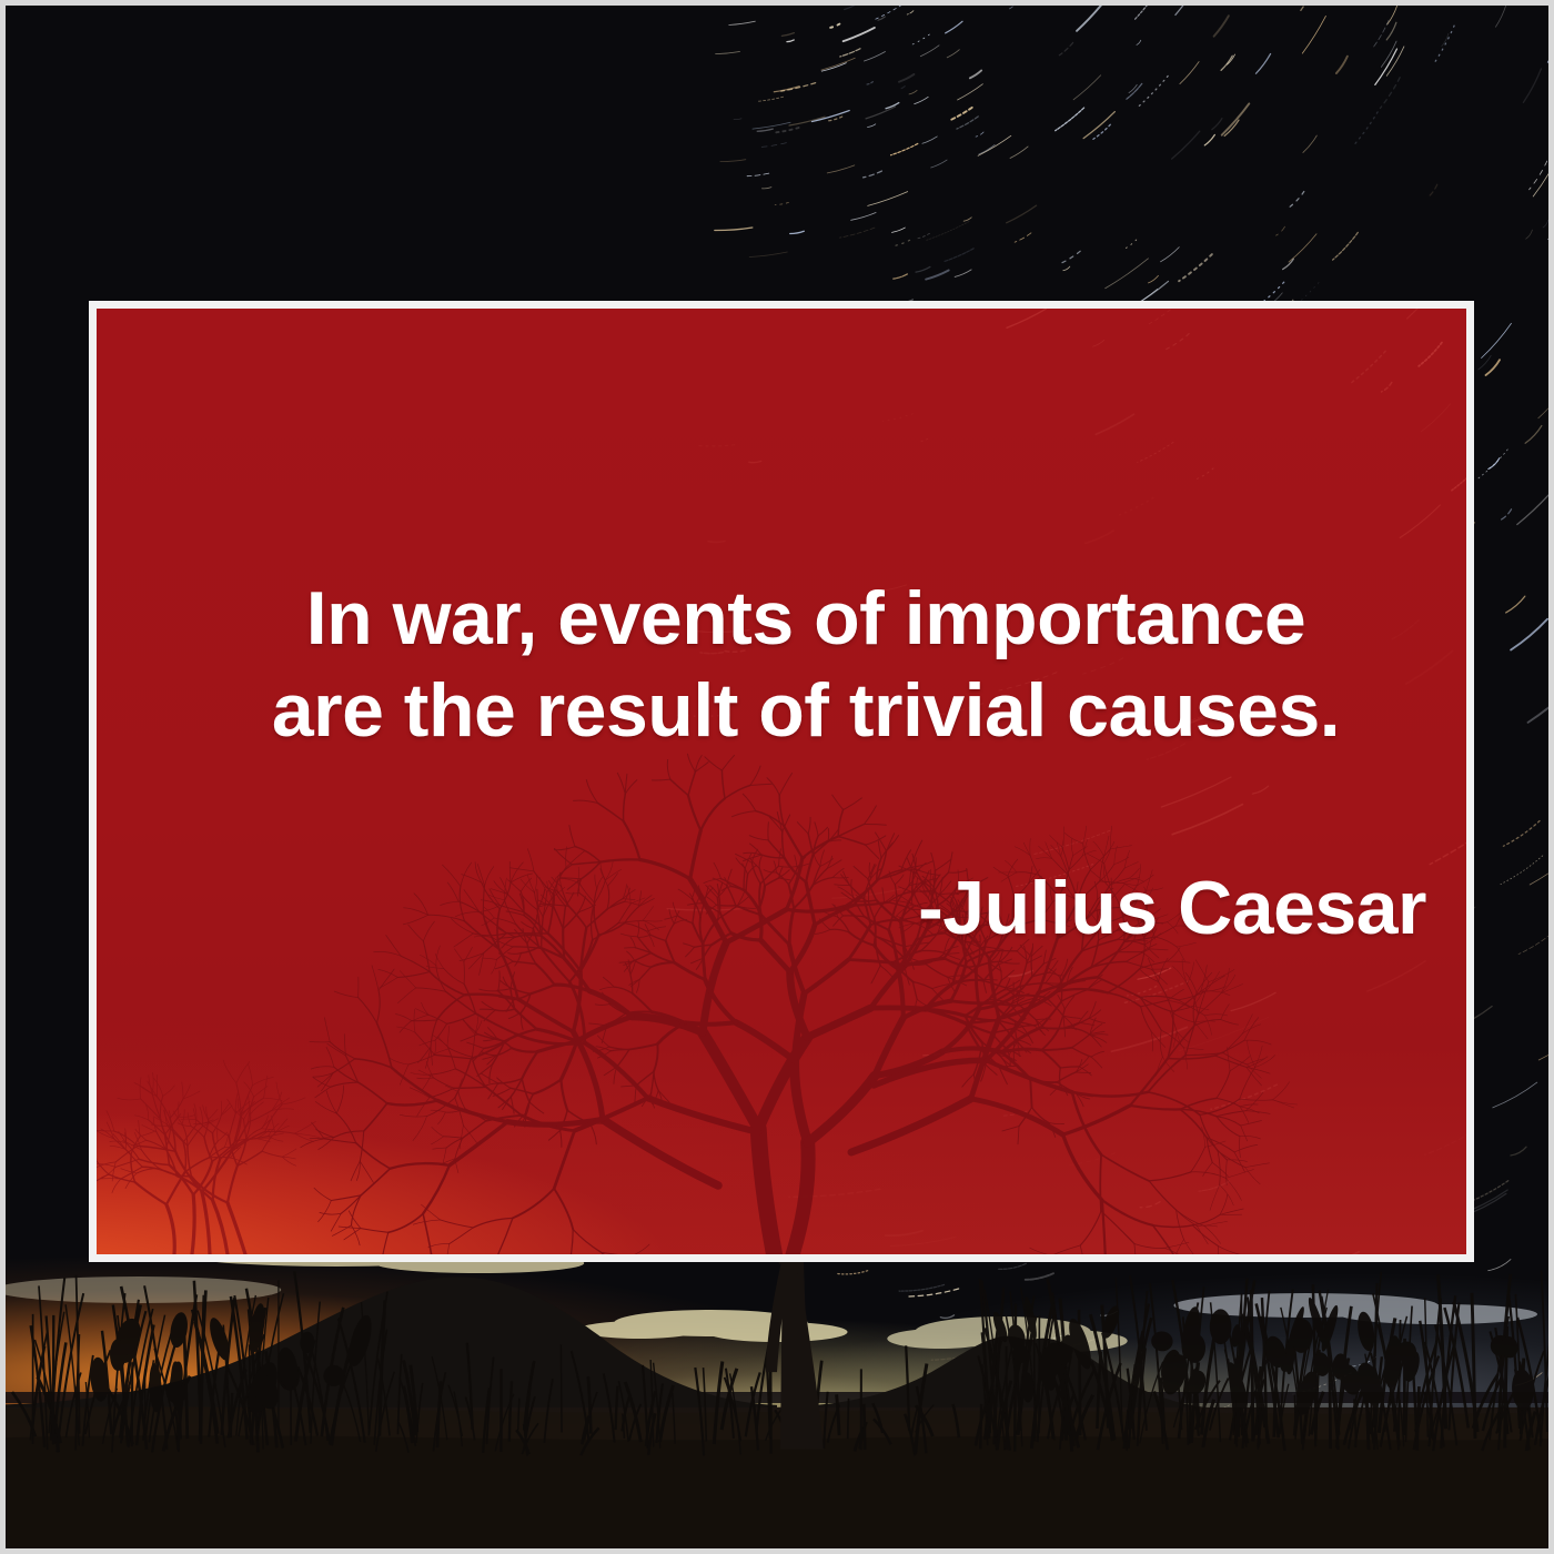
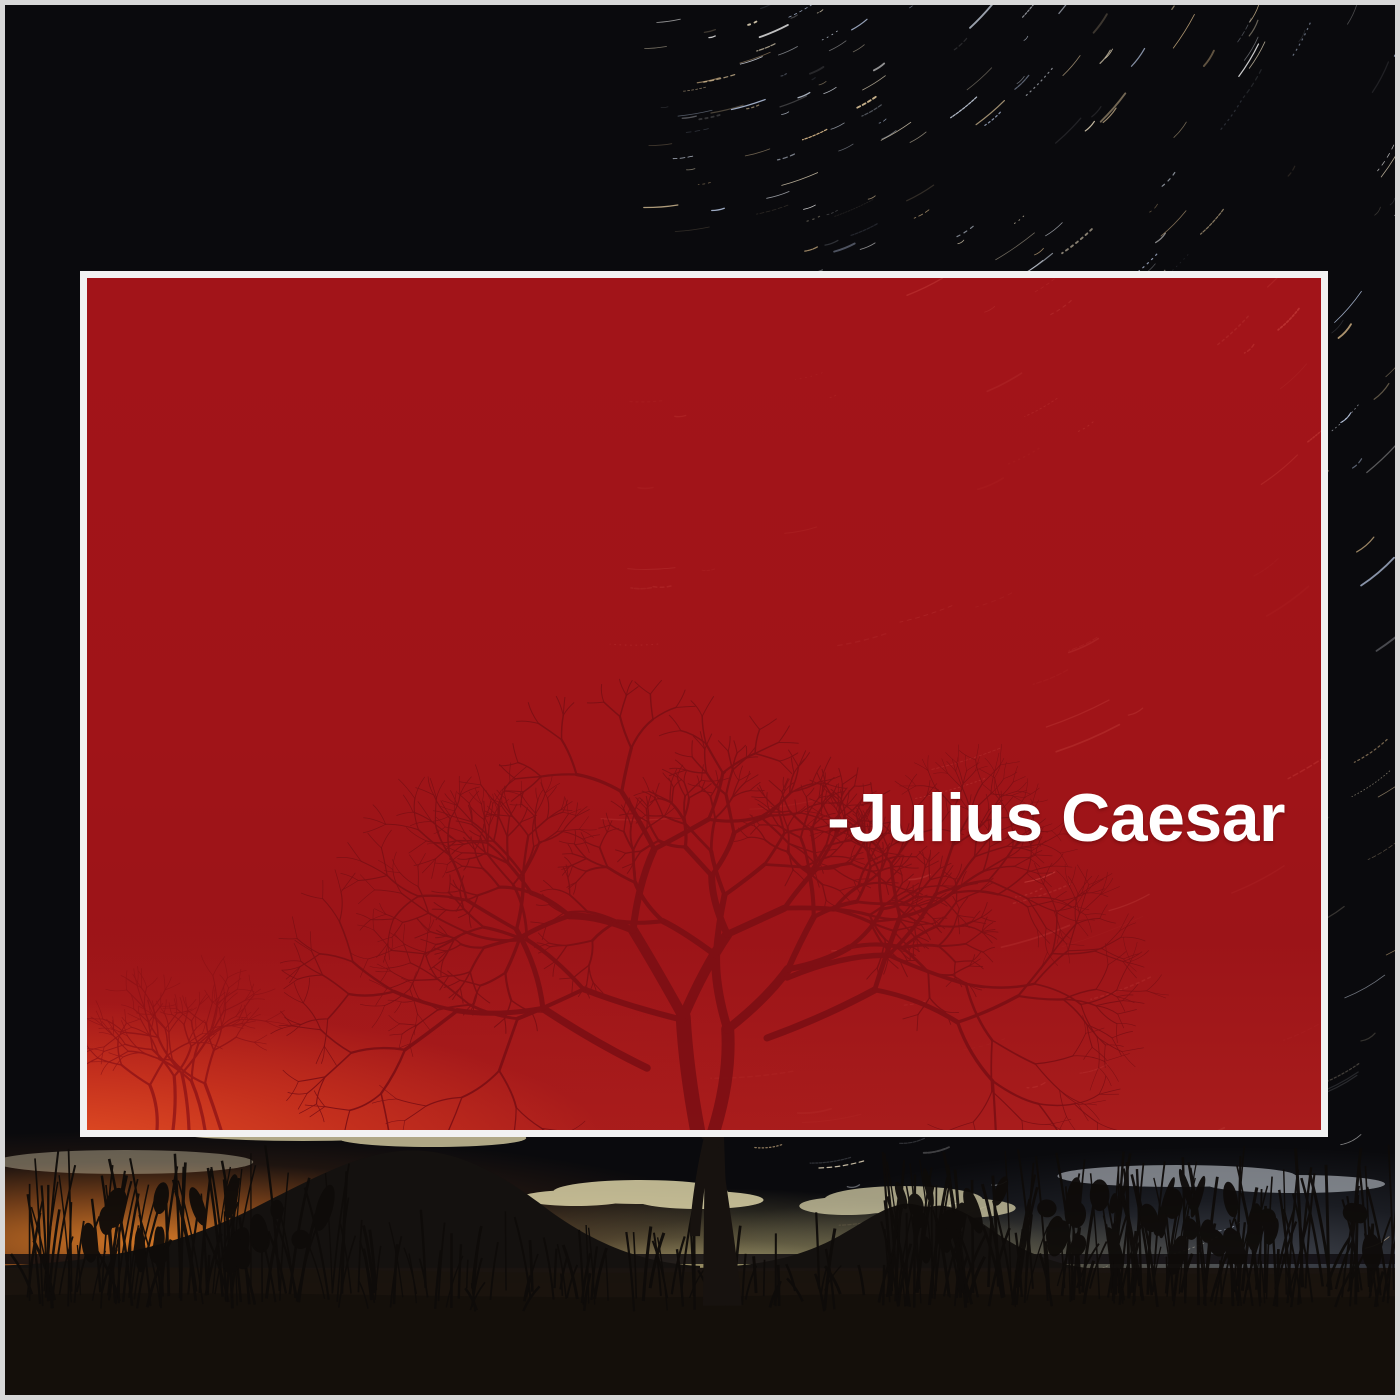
- In war, events of importance
- are the result of trivial causes.
  -Julius Caesar
